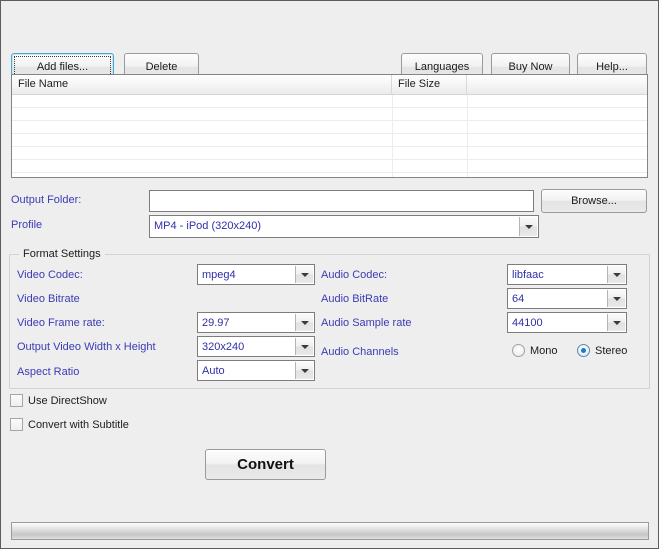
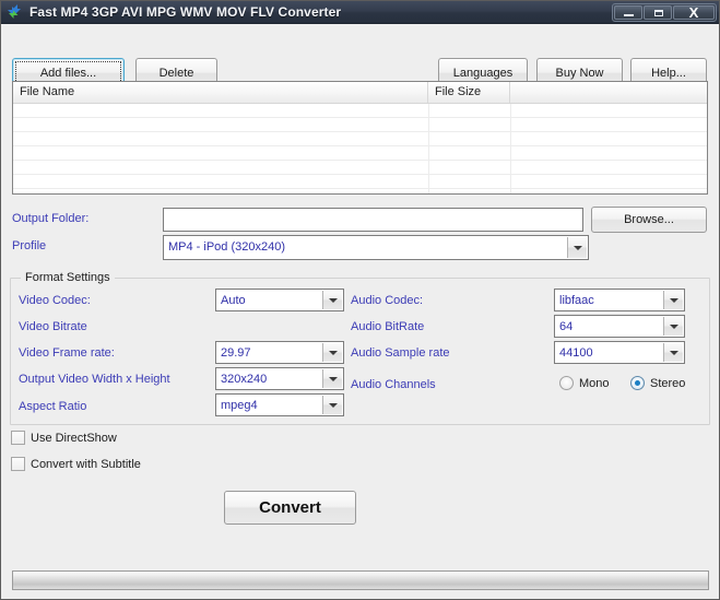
+ Fast MP4 3GP AVI MPG WMV MOV FLV Converter
+ X
  Add files...
  Delete
  Languages
  Buy Now
  Help...
  File Name
  File Size
  Output Folder:
  Browse...
  Profile
  MP4 - iPod (320x240)
  Format Settings
  Video Codec:
  Video Bitrate
  Video Frame rate:
  Output Video Width x Height
  Aspect Ratio
- mpeg4
+ Auto
  29.97
  320x240
- Auto
+ mpeg4
  Audio Codec:
  Audio BitRate
  Audio Sample rate
  Audio Channels
  libfaac
  64
  44100
  Mono
  Stereo
  Use DirectShow
  Convert with Subtitle
  Convert
